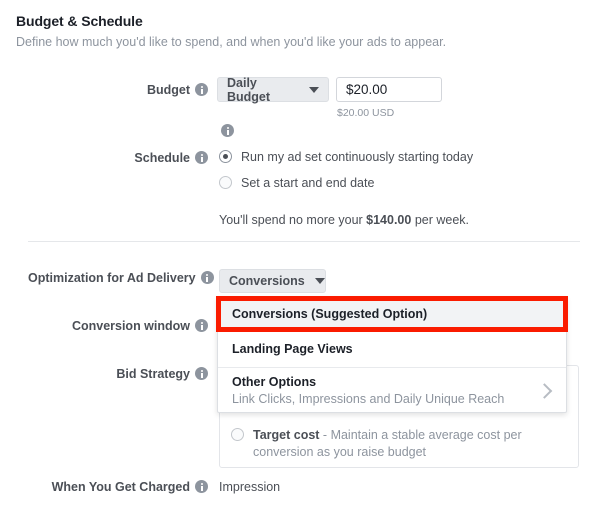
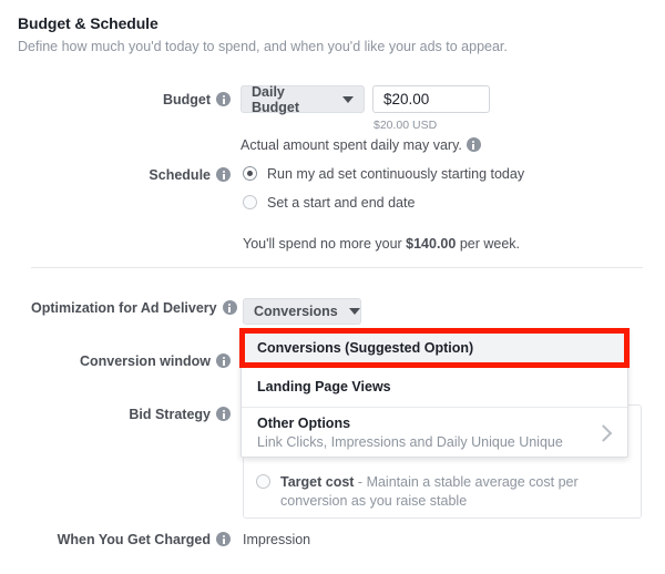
  Budget & Schedule
- Define how much you'd like to spend, and when you'd like your ads to appear.
+ Define how much you'd today to spend, and when you'd like your ads to appear.
  Budget
  Daily Budget
  $20.00
  $20.00 USD
+ Actual amount spent daily may vary.
  Schedule
  Run my ad set continuously starting today
  Set a start and end date
  You'll spend no more your $140.00 per week.
  Optimization for Ad Delivery
  Conversions
  Conversion window
  Bid Strategy
- Target cost - Maintain a stable average cost per conversion as you raise budget
+ Target cost - Maintain a stable average cost per conversion as you raise stable
  Conversions (Suggested Option)
  Landing Page Views
  Other Options
- Link Clicks, Impressions and Daily Unique Reach
+ Link Clicks, Impressions and Daily Unique Unique
  When You Get Charged
  Impression
